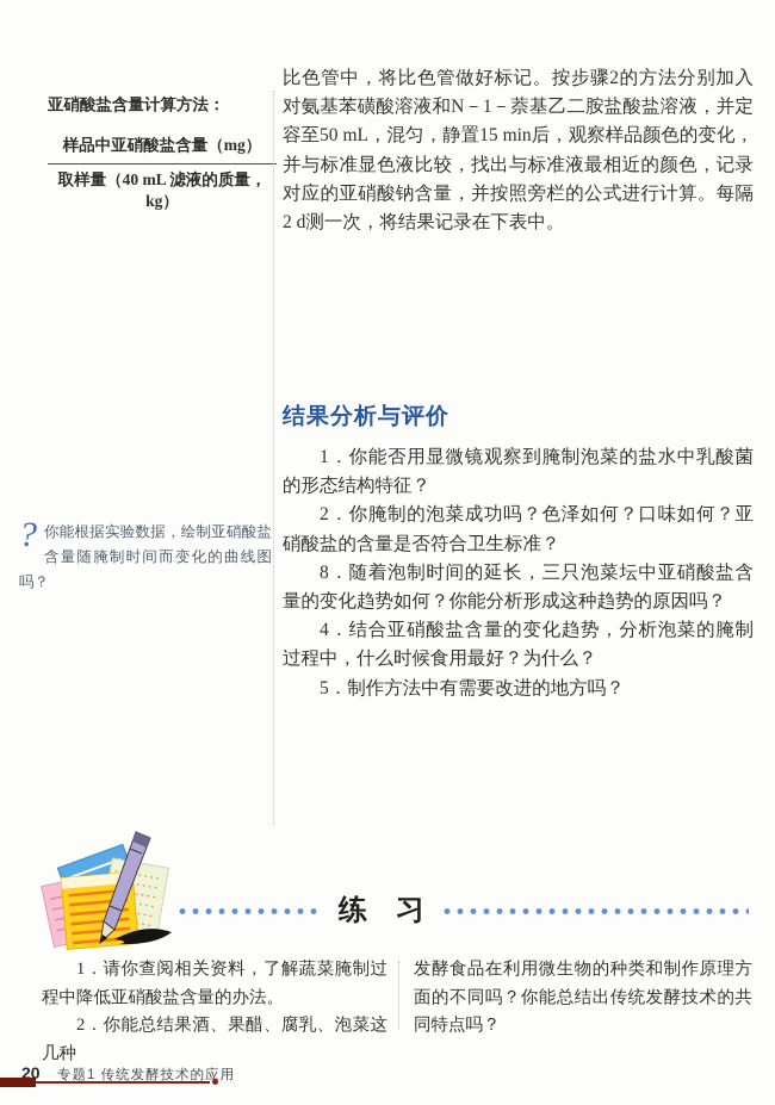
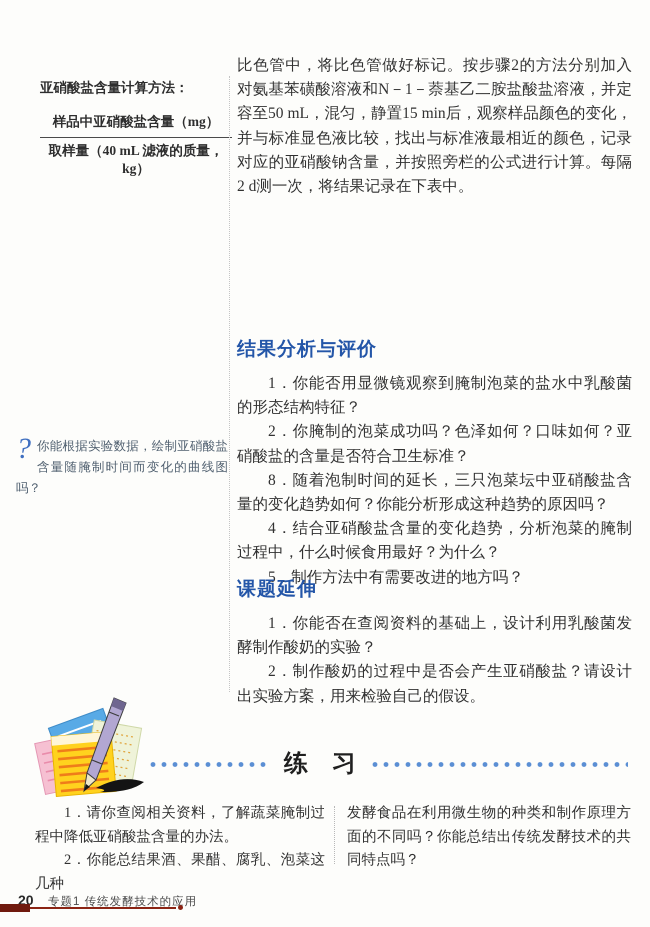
  亚硝酸盐含量计算方法：
  样品中亚硝酸盐含量（mg）
  取样量（40 mL 滤液的质量，kg）
  比色管中，将比色管做好标记。按步骤2的方法分别加入对氨基苯磺酸溶液和N－1－萘基乙二胺盐酸盐溶液，并定容至50 mL，混匀，静置15 min后，观察样品颜色的变化，并与标准显色液比较，找出与标准液最相近的颜色，记录对应的亚硝酸钠含量，并按照旁栏的公式进行计算。每隔2 d测一次，将结果记录在下表中。
  ?
  你能根据实验数据，绘制亚硝酸盐含量随腌制时间而变化的曲线图吗？
  结果分析与评价
  1．你能否用显微镜观察到腌制泡菜的盐水中乳酸菌的形态结构特征？
  2．你腌制的泡菜成功吗？色泽如何？口味如何？亚硝酸盐的含量是否符合卫生标准？
  8．随着泡制时间的延长，三只泡菜坛中亚硝酸盐含量的变化趋势如何？你能分析形成这种趋势的原因吗？
  4．结合亚硝酸盐含量的变化趋势，分析泡菜的腌制过程中，什么时候食用最好？为什么？
  5．制作方法中有需要改进的地方吗？
+ 课题延伸
+ 1．你能否在查阅资料的基础上，设计利用乳酸菌发酵制作酸奶的实验？
+ 2．制作酸奶的过程中是否会产生亚硝酸盐？请设计出实验方案，用来检验自己的假设。
  练 习
  1．请你查阅相关资料，了解蔬菜腌制过程中降低亚硝酸盐含量的办法。
  2．你能总结果酒、果醋、腐乳、泡菜这几种
  发酵食品在利用微生物的种类和制作原理方面的不同吗？你能总结出传统发酵技术的共同特点吗？
  20 专题1 传统发酵技术的应用
